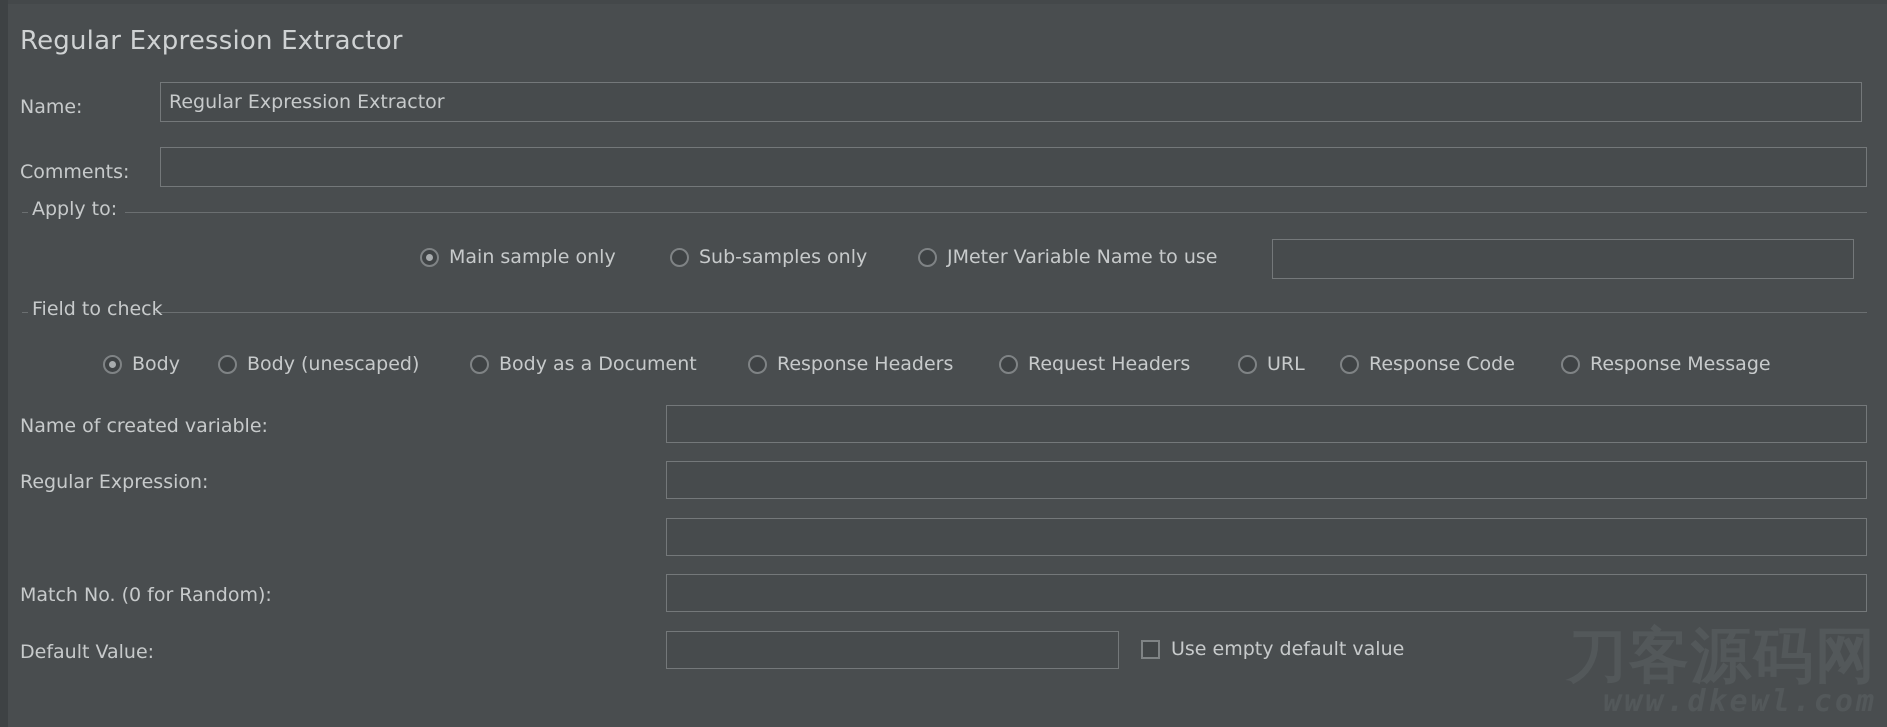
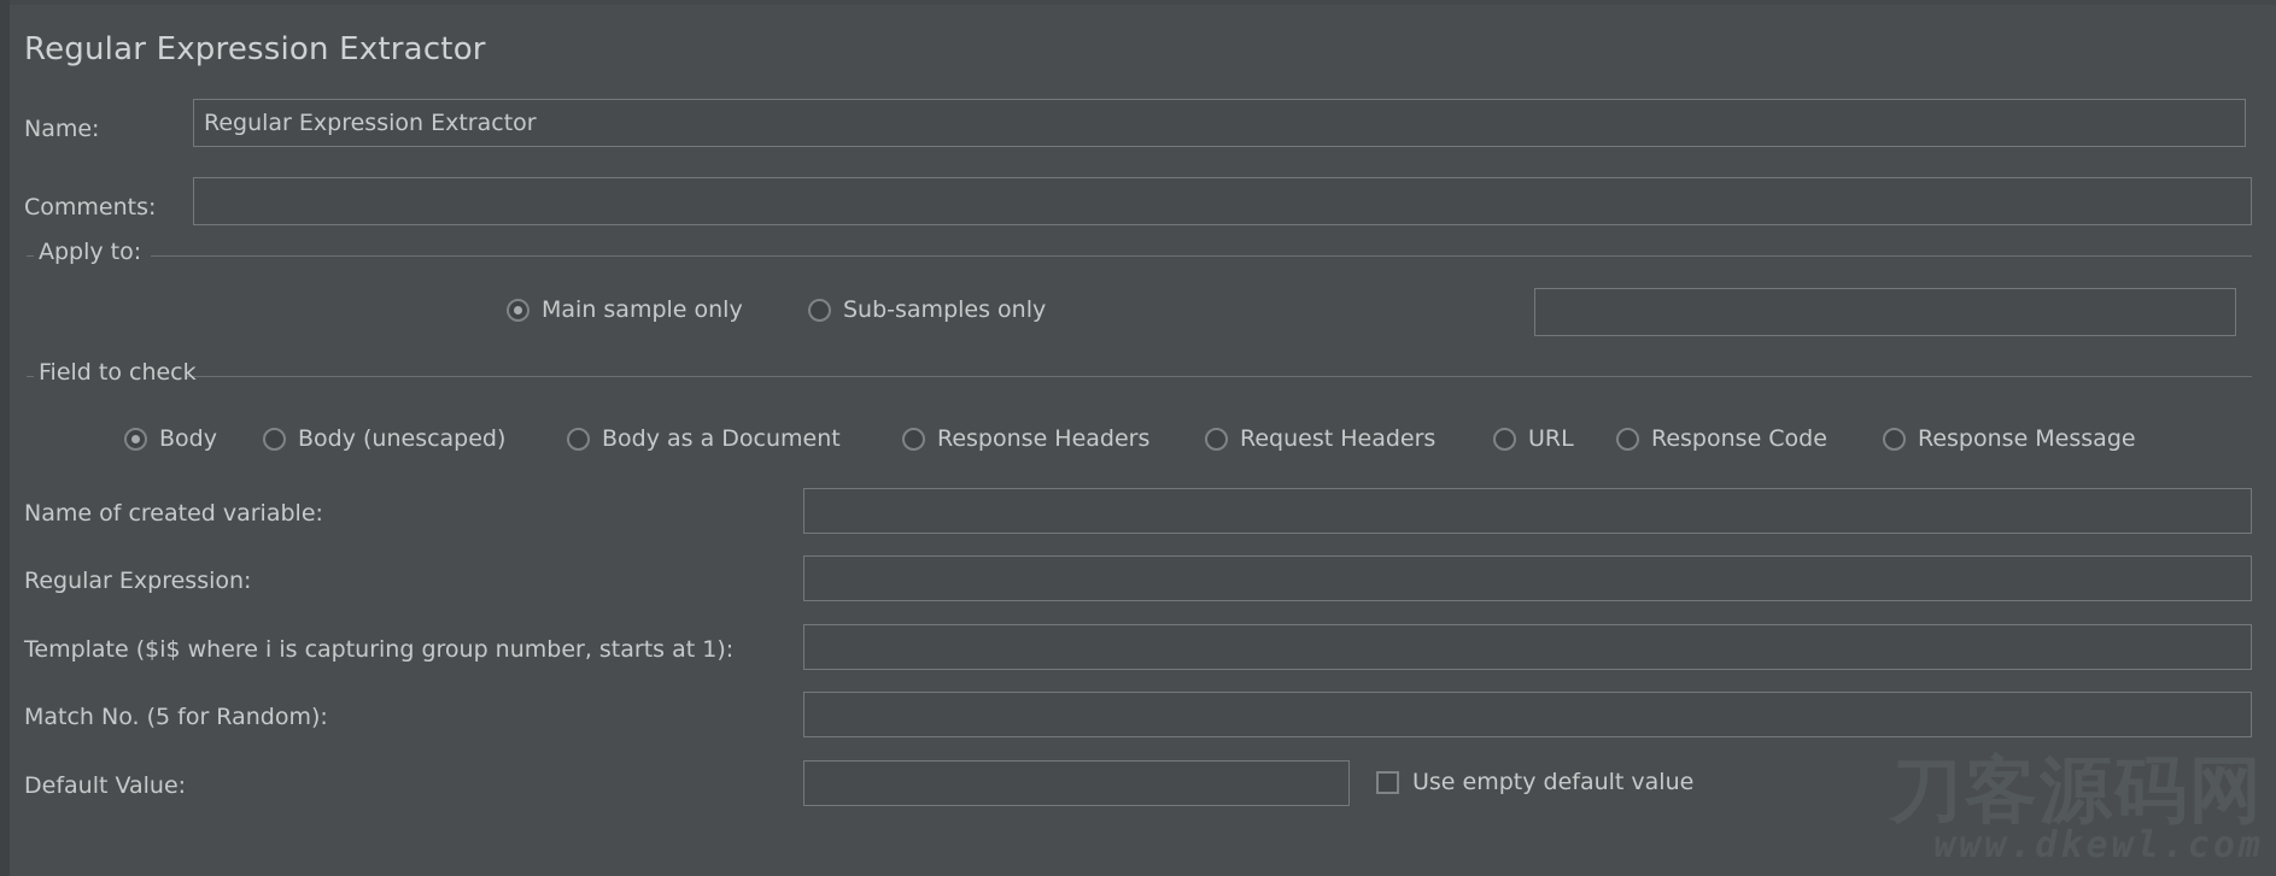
  Regular Expression Extractor
  Name:
  Regular Expression Extractor
  Comments:
  Apply to:
  Main sample only
  Sub-samples only
- JMeter Variable Name to use
  Field to check
  Body
  Body (unescaped)
  Body as a Document
  Response Headers
  Request Headers
  URL
  Response Code
  Response Message
  Name of created variable:
  Regular Expression:
+ Template ($i$ where i is capturing group number, starts at 1):
- Match No. (0 for Random):
+ Match No. (5 for Random):
  Default Value:
  Use empty default value
